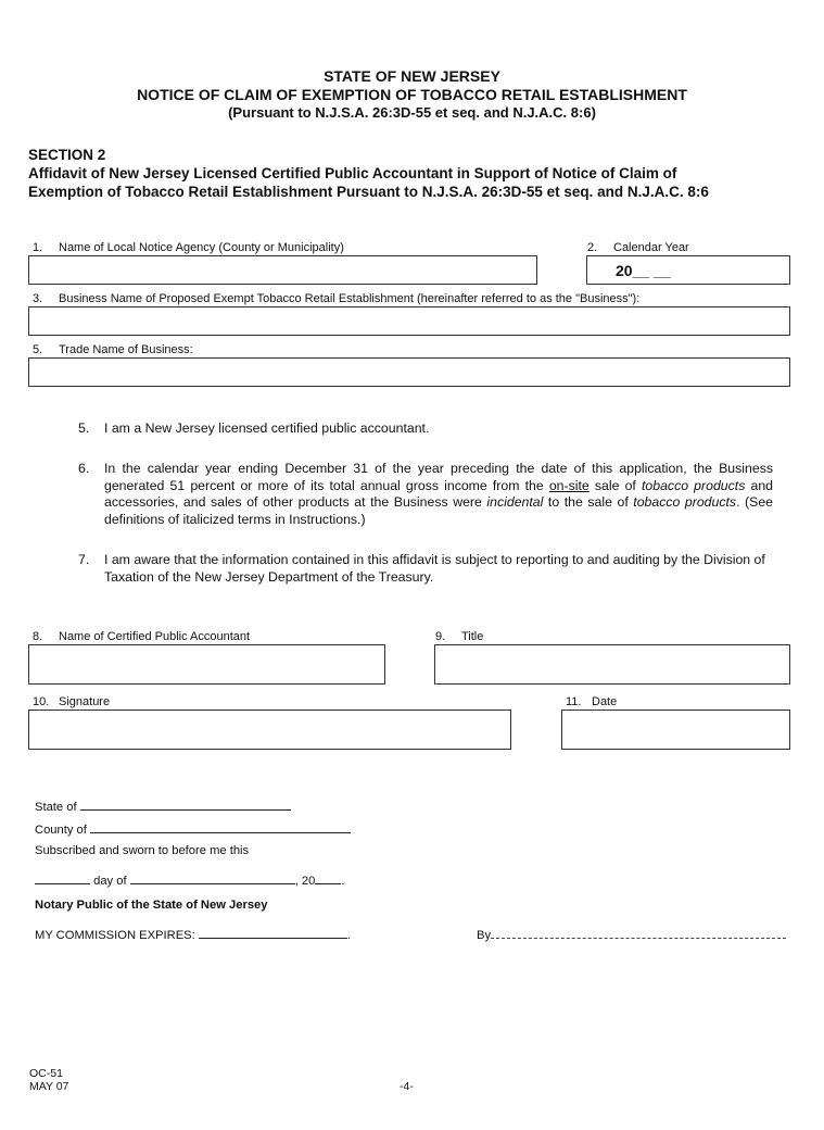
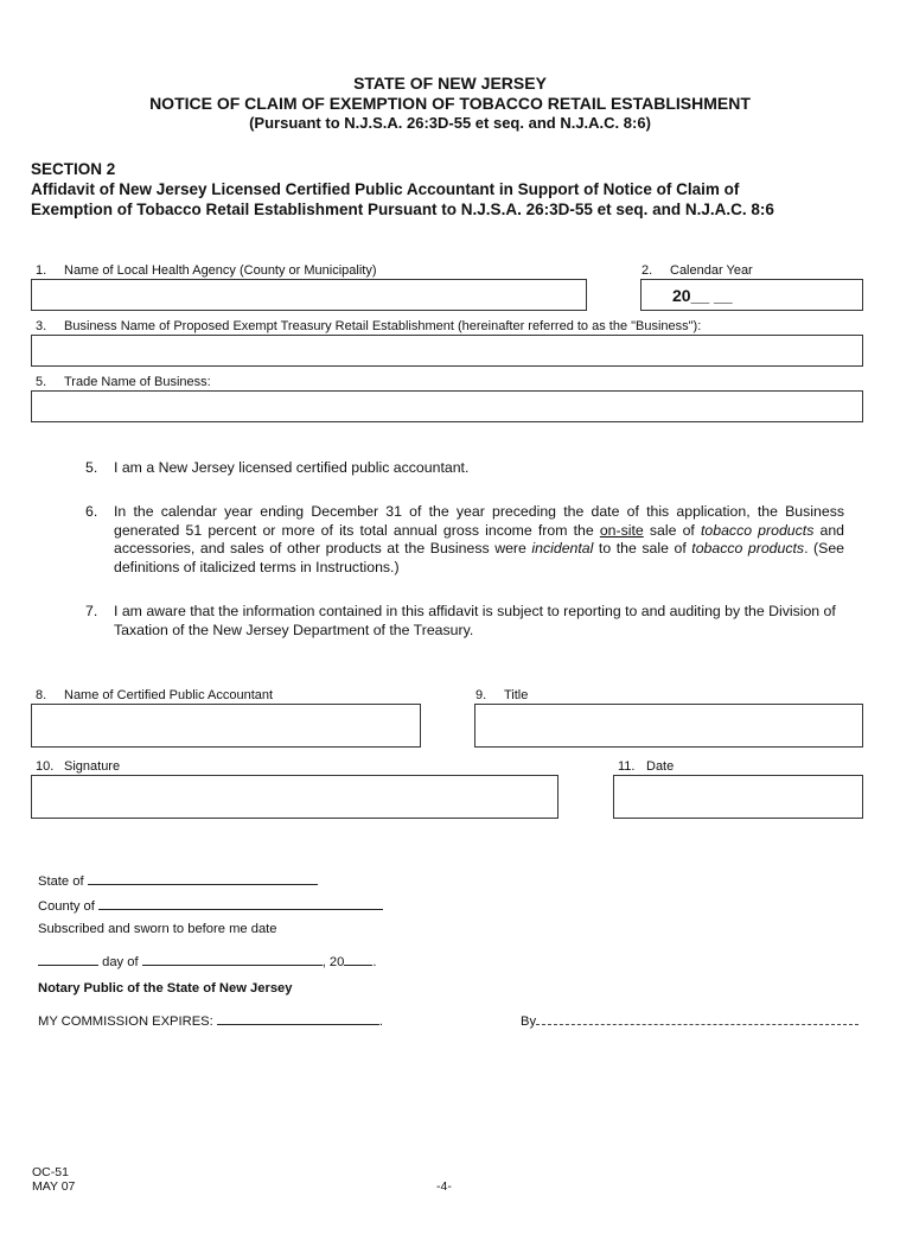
  STATE OF NEW JERSEY
  NOTICE OF CLAIM OF EXEMPTION OF TOBACCO RETAIL ESTABLISHMENT
  (Pursuant to N.J.S.A. 26:3D-55 et seq. and N.J.A.C. 8:6)
  SECTION 2
  Affidavit of New Jersey Licensed Certified Public Accountant in Support of Notice of Claim of
  Exemption of Tobacco Retail Establishment Pursuant to N.J.S.A. 26:3D-55 et seq. and N.J.A.C. 8:6
- 1. Name of Local Notice Agency (County or Municipality)
+ 1. Name of Local Health Agency (County or Municipality)
  2. Calendar Year
  20__ __
- 3. Business Name of Proposed Exempt Tobacco Retail Establishment (hereinafter referred to as the "Business"):
+ 3. Business Name of Proposed Exempt Treasury Retail Establishment (hereinafter referred to as the "Business"):
  5. Trade Name of Business:
  5.
  I am a New Jersey licensed certified public accountant.
  6.
  In the calendar year ending December 31 of the year preceding the date of this application, the Business generated 51 percent or more of its total annual gross income from the on-site sale of tobacco products and accessories, and sales of other products at the Business were incidental to the sale of tobacco products. (See definitions of italicized terms in Instructions.)
  7.
  I am aware that the information contained in this affidavit is subject to reporting to and auditing by the Division of Taxation of the New Jersey Department of the Treasury.
  8. Name of Certified Public Accountant
  9. Title
  10. Signature
  11. Date
  State of
  County of
- Subscribed and sworn to before me this
+ Subscribed and sworn to before me date
  day of , 20 .
  Notary Public of the State of New Jersey
  MY COMMISSION EXPIRES: .
  By
  OC-51
  MAY 07
  -4-
